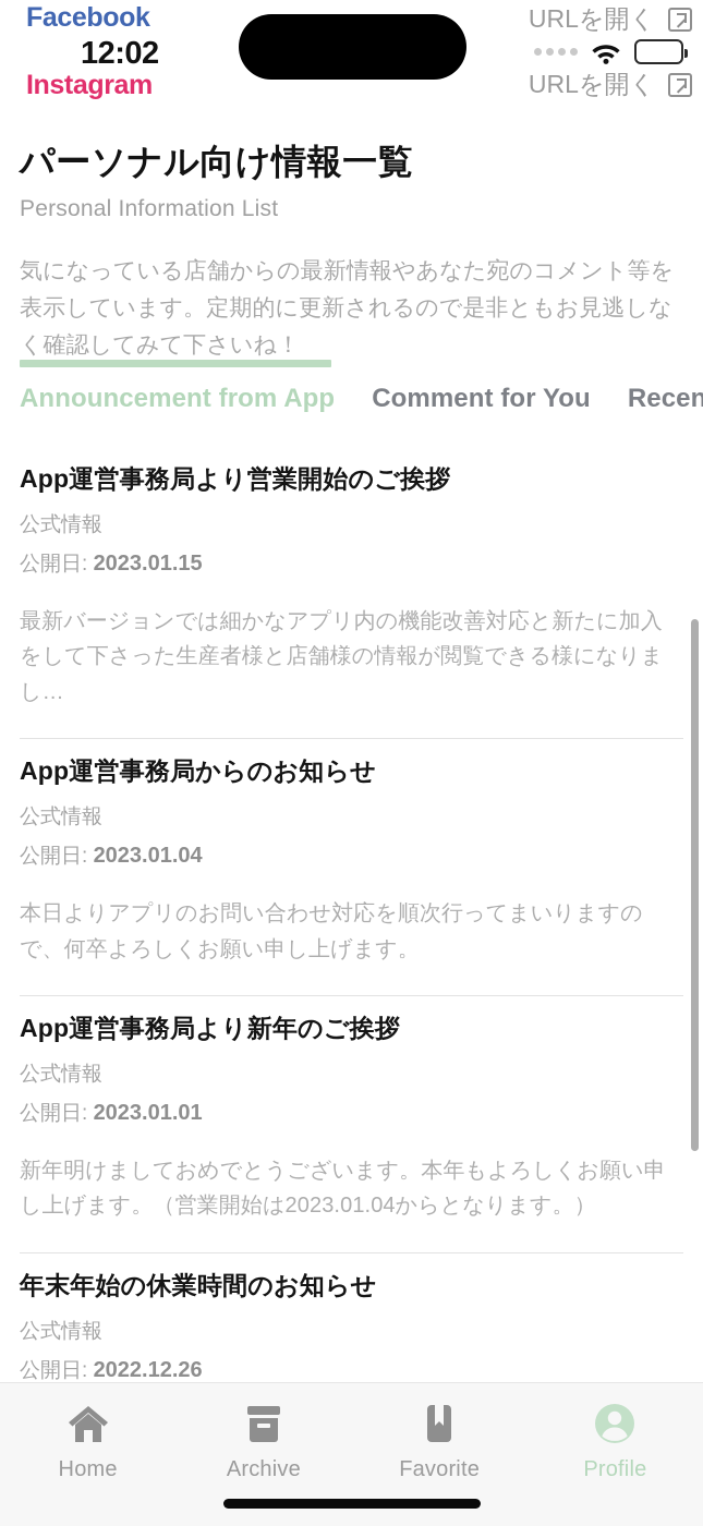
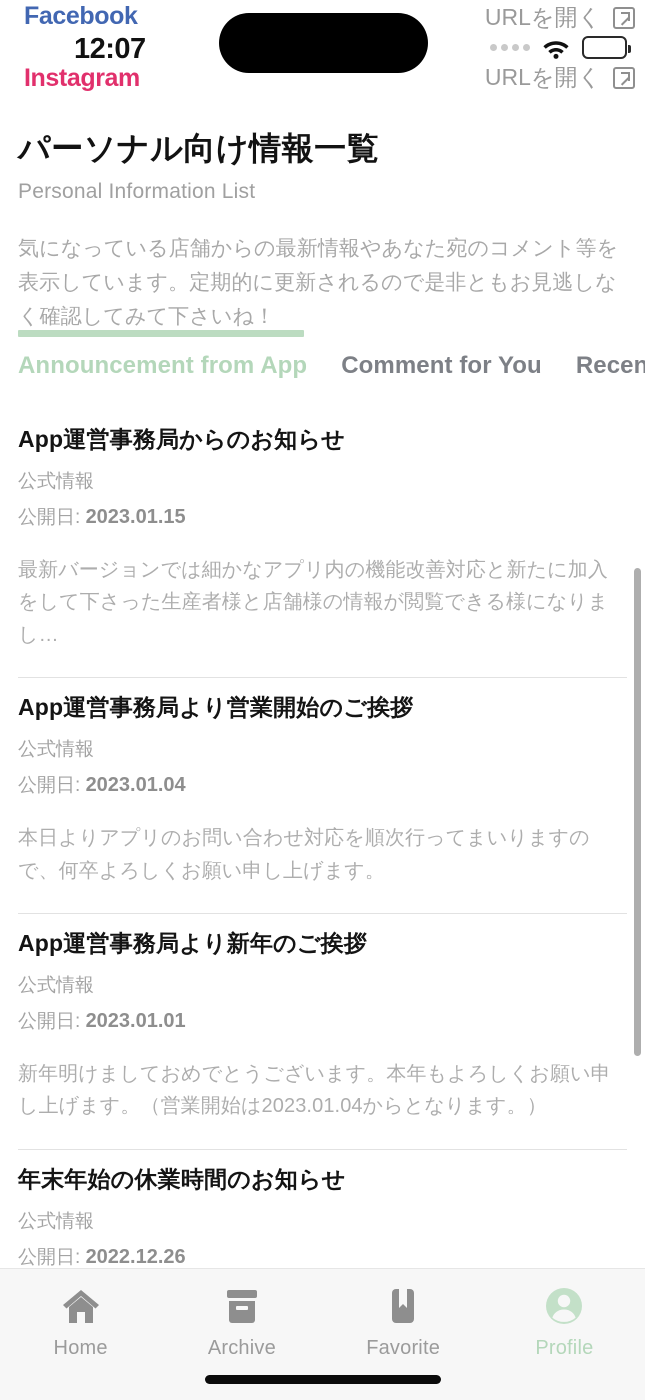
  Facebook
- 12:02
+ 12:07
  Instagram
  URLを開く
  URLを開く
  パーソナル向け情報一覧
  Personal Information List
  気になっている店舗からの最新情報やあなた宛のコメント等を表示しています。定期的に更新されるので是非ともお見逃しなく確認してみて下さいね！
  Announcement from App
  Comment for You
  Recen
- App運営事務局より営業開始のご挨拶
+ App運営事務局からのお知らせ
  公式情報
  公開日: 2023.01.15
  最新バージョンでは細かなアプリ内の機能改善対応と新たに加入をして下さった生産者様と店舗様の情報が閲覧できる様になりまし…
- App運営事務局からのお知らせ
+ App運営事務局より営業開始のご挨拶
  公式情報
  公開日: 2023.01.04
  本日よりアプリのお問い合わせ対応を順次行ってまいりますので、何卒よろしくお願い申し上げます。
  App運営事務局より新年のご挨拶
  公式情報
  公開日: 2023.01.01
  新年明けましておめでとうございます。本年もよろしくお願い申し上げます。（営業開始は2023.01.04からとなります。）
  年末年始の休業時間のお知らせ
  公式情報
  公開日: 2022.12.26
  Home
  Archive
  Favorite
  Profile
